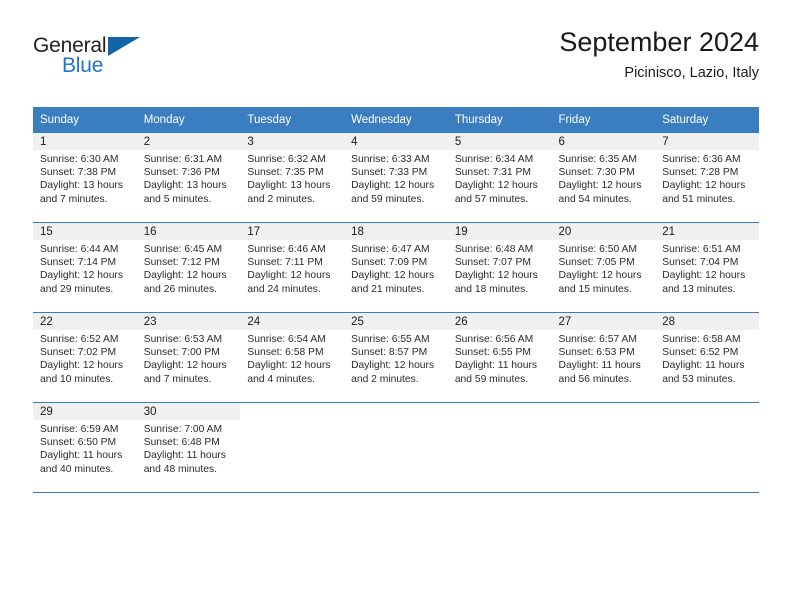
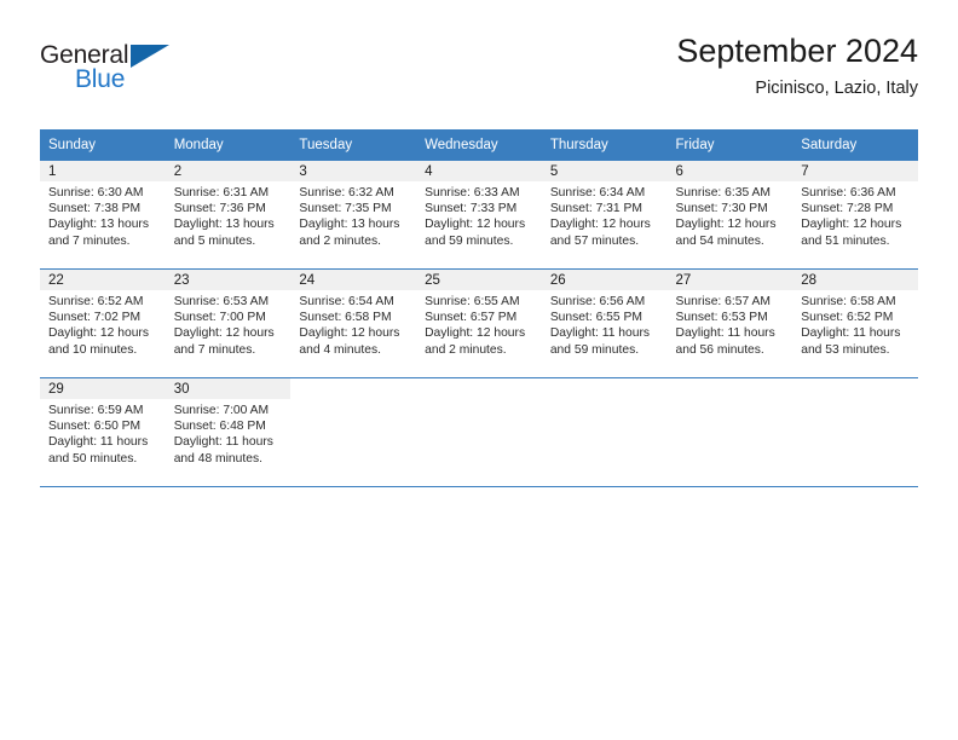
  General
  Blue
  September 2024
  Picinisco, Lazio, Italy
  Sunday	Monday	Tuesday	Wednesday	Thursday	Friday	Saturday
  1Sunrise: 6:30 AMSunset: 7:38 PMDaylight: 13 hoursand 7 minutes.	2Sunrise: 6:31 AMSunset: 7:36 PMDaylight: 13 hoursand 5 minutes.	3Sunrise: 6:32 AMSunset: 7:35 PMDaylight: 13 hoursand 2 minutes.	4Sunrise: 6:33 AMSunset: 7:33 PMDaylight: 12 hoursand 59 minutes.	5Sunrise: 6:34 AMSunset: 7:31 PMDaylight: 12 hoursand 57 minutes.	6Sunrise: 6:35 AMSunset: 7:30 PMDaylight: 12 hoursand 54 minutes.	7Sunrise: 6:36 AMSunset: 7:28 PMDaylight: 12 hoursand 51 minutes.
- 15Sunrise: 6:44 AMSunset: 7:14 PMDaylight: 12 hoursand 29 minutes.	16Sunrise: 6:45 AMSunset: 7:12 PMDaylight: 12 hoursand 26 minutes.	17Sunrise: 6:46 AMSunset: 7:11 PMDaylight: 12 hoursand 24 minutes.	18Sunrise: 6:47 AMSunset: 7:09 PMDaylight: 12 hoursand 21 minutes.	19Sunrise: 6:48 AMSunset: 7:07 PMDaylight: 12 hoursand 18 minutes.	20Sunrise: 6:50 AMSunset: 7:05 PMDaylight: 12 hoursand 15 minutes.	21Sunrise: 6:51 AMSunset: 7:04 PMDaylight: 12 hoursand 13 minutes.
- 22Sunrise: 6:52 AMSunset: 7:02 PMDaylight: 12 hoursand 10 minutes.	23Sunrise: 6:53 AMSunset: 7:00 PMDaylight: 12 hoursand 7 minutes.	24Sunrise: 6:54 AMSunset: 6:58 PMDaylight: 12 hoursand 4 minutes.	25Sunrise: 6:55 AMSunset: 8:57 PMDaylight: 12 hoursand 2 minutes.	26Sunrise: 6:56 AMSunset: 6:55 PMDaylight: 11 hoursand 59 minutes.	27Sunrise: 6:57 AMSunset: 6:53 PMDaylight: 11 hoursand 56 minutes.	28Sunrise: 6:58 AMSunset: 6:52 PMDaylight: 11 hoursand 53 minutes.
+ 22Sunrise: 6:52 AMSunset: 7:02 PMDaylight: 12 hoursand 10 minutes.	23Sunrise: 6:53 AMSunset: 7:00 PMDaylight: 12 hoursand 7 minutes.	24Sunrise: 6:54 AMSunset: 6:58 PMDaylight: 12 hoursand 4 minutes.	25Sunrise: 6:55 AMSunset: 6:57 PMDaylight: 12 hoursand 2 minutes.	26Sunrise: 6:56 AMSunset: 6:55 PMDaylight: 11 hoursand 59 minutes.	27Sunrise: 6:57 AMSunset: 6:53 PMDaylight: 11 hoursand 56 minutes.	28Sunrise: 6:58 AMSunset: 6:52 PMDaylight: 11 hoursand 53 minutes.
- 29Sunrise: 6:59 AMSunset: 6:50 PMDaylight: 11 hoursand 40 minutes.	30Sunrise: 7:00 AMSunset: 6:48 PMDaylight: 11 hoursand 48 minutes.
+ 29Sunrise: 6:59 AMSunset: 6:50 PMDaylight: 11 hoursand 50 minutes.	30Sunrise: 7:00 AMSunset: 6:48 PMDaylight: 11 hoursand 48 minutes.
